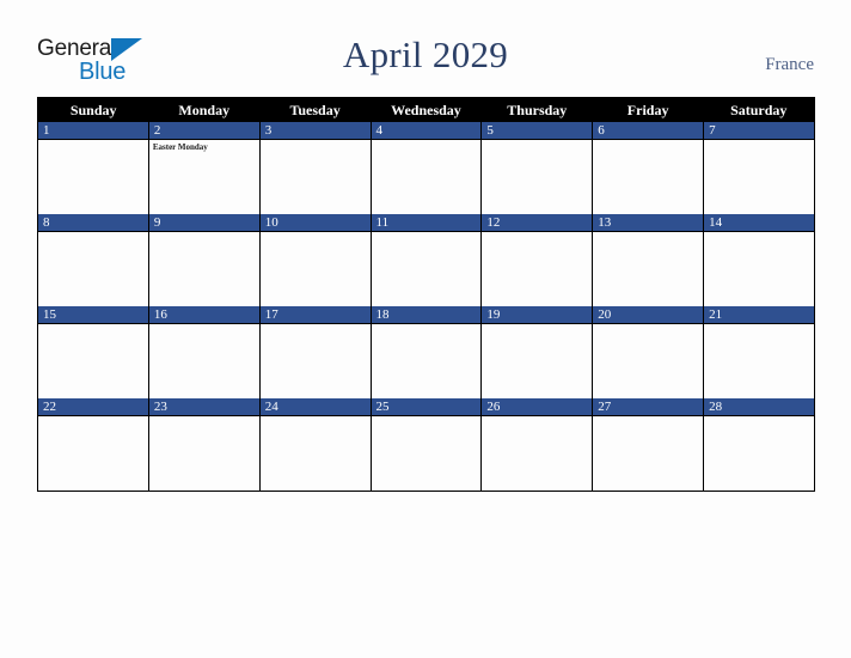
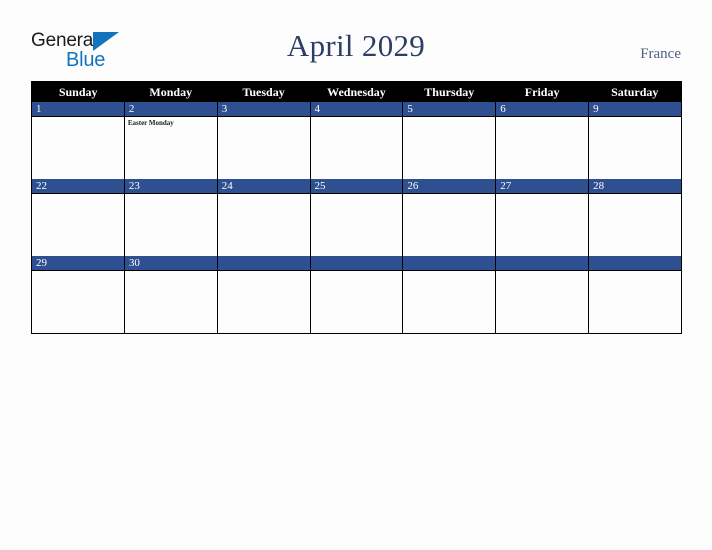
  General
  Blue
  April 2029
  France
  Sunday	Monday	Tuesday	Wednesday	Thursday	Friday	Saturday
- 1	2Easter Monday	3	4	5	6	7
+ 1	2Easter Monday	3	4	5	6	9
- 8	9	10	11	12	13	14
- 15	16	17	18	19	20	21
  22	23	24	25	26	27	28
+ 29	30
